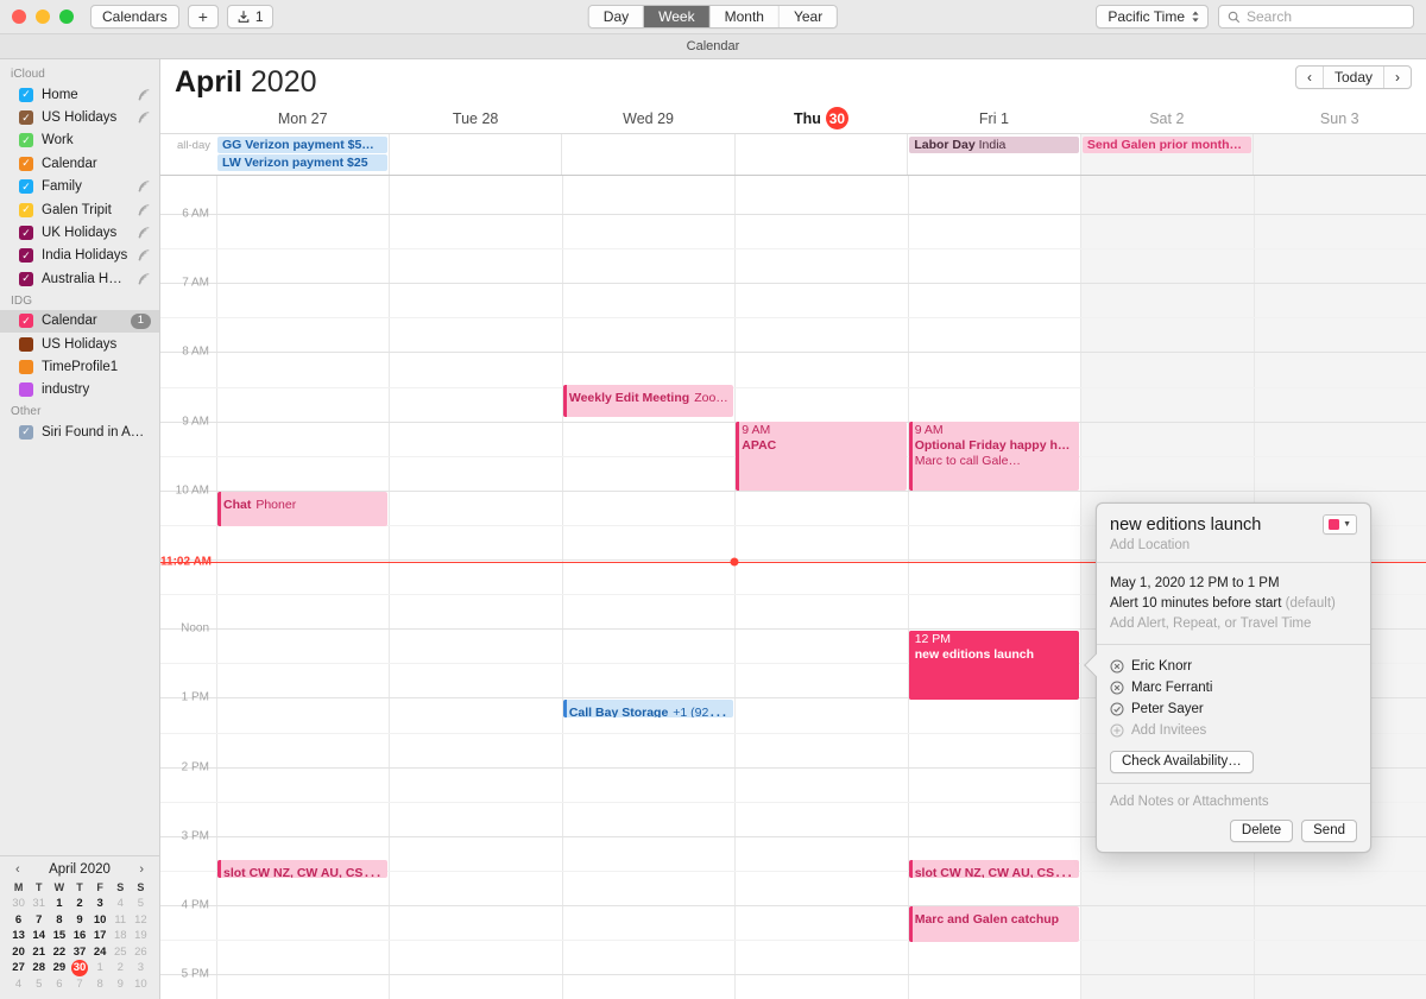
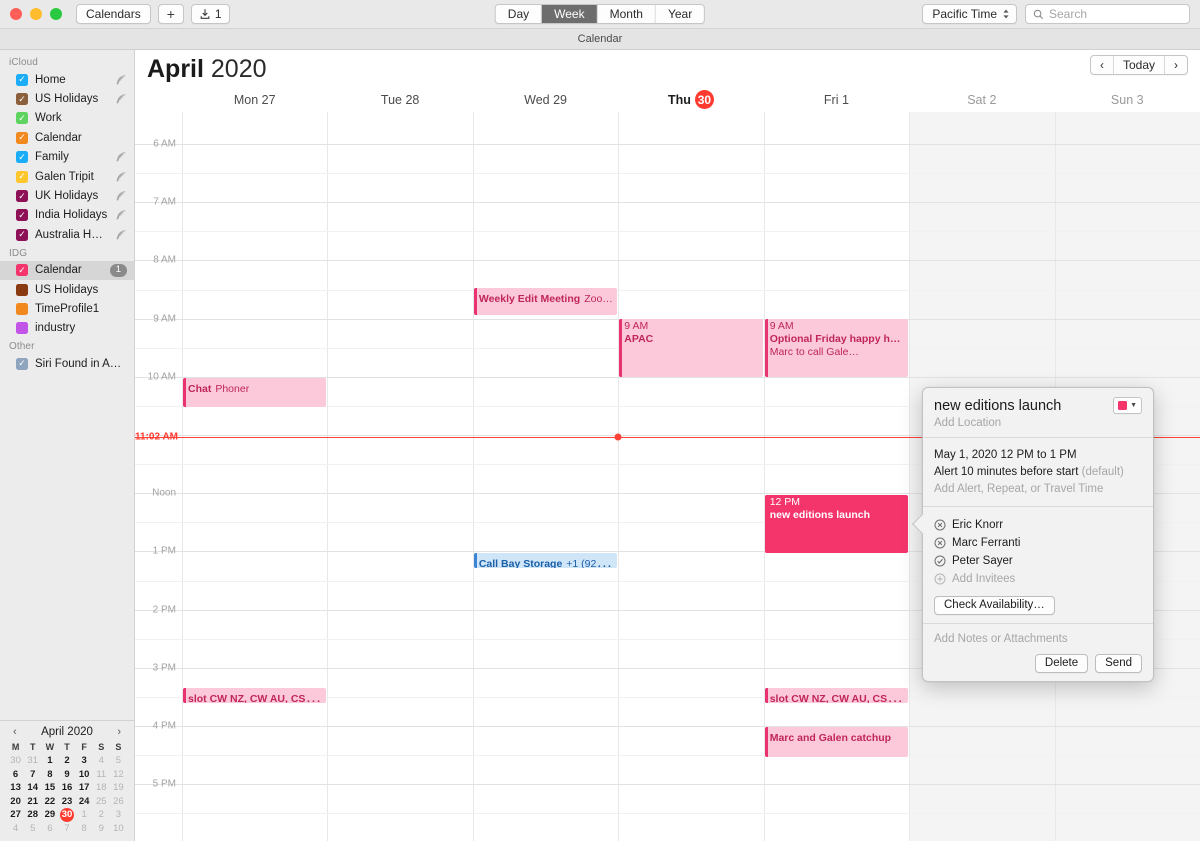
  Calendars
  +
  1
  Day
  Week
  Month
  Year
  Pacific Time
  Search
  Calendar
  iCloud
  ✓
  Home
  ✓
  US Holidays
  ✓
  Work
  ✓
  Calendar
  ✓
  Family
  ✓
  Galen Tripit
  ✓
  UK Holidays
  ✓
  India Holidays
  ✓
  Australia Ho…
  IDG
  ✓
  Calendar
  1
  US Holidays
  TimeProfile1
  industry
  Other
  ✓
  Siri Found in Apps
  ‹
  April 2020
  ›
  M
  T
  W
  T
  F
  S
  S
  30
  31
  1
  2
  3
  4
  5
  6
  7
  8
  9
  10
  11
  12
  13
  14
  15
  16
  17
  18
  19
  20
  21
  22
- 37
+ 23
  24
  25
  26
  27
  28
  29
  30
  1
  2
  3
  4
  5
  6
  7
  8
  9
  10
  April 2020
  ‹
  Today
  ›
  Mon 27
  Tue 28
  Wed 29
  Thu
  30
  Fri 1
  Sat 2
  Sun 3
- all-day
- GG Verizon payment $5…
- LW Verizon payment $25
- Labor Day India
- Send Galen prior month…
  6 AM
  7 AM
  8 AM
  9 AM
  10 AM
  Noon
  1 PM
  2 PM
  3 PM
  4 PM
  5 PM
  11:02 AM
  Weekly Edit Meeting Zoo…
  Chat Phoner
  9 AM
  APAC
  9 AM
  Optional Friday happy ha…
  Marc to call Gale…
  12 PM
  new editions launch
  Call Bay Storage +1 (925)…
  slot CW NZ, CW AU, CSO…
  slot CW NZ, CW AU, CSO…
  Marc and Galen catchup
  new editions launch
  Add Location
  May 1, 2020 12 PM to 1 PM
  Alert 10 minutes before start (default)
  Add Alert, Repeat, or Travel Time
  Eric Knorr
  Marc Ferranti
  Peter Sayer
  Add Invitees
  Check Availability…
  Add Notes or Attachments
  Delete
  Send
